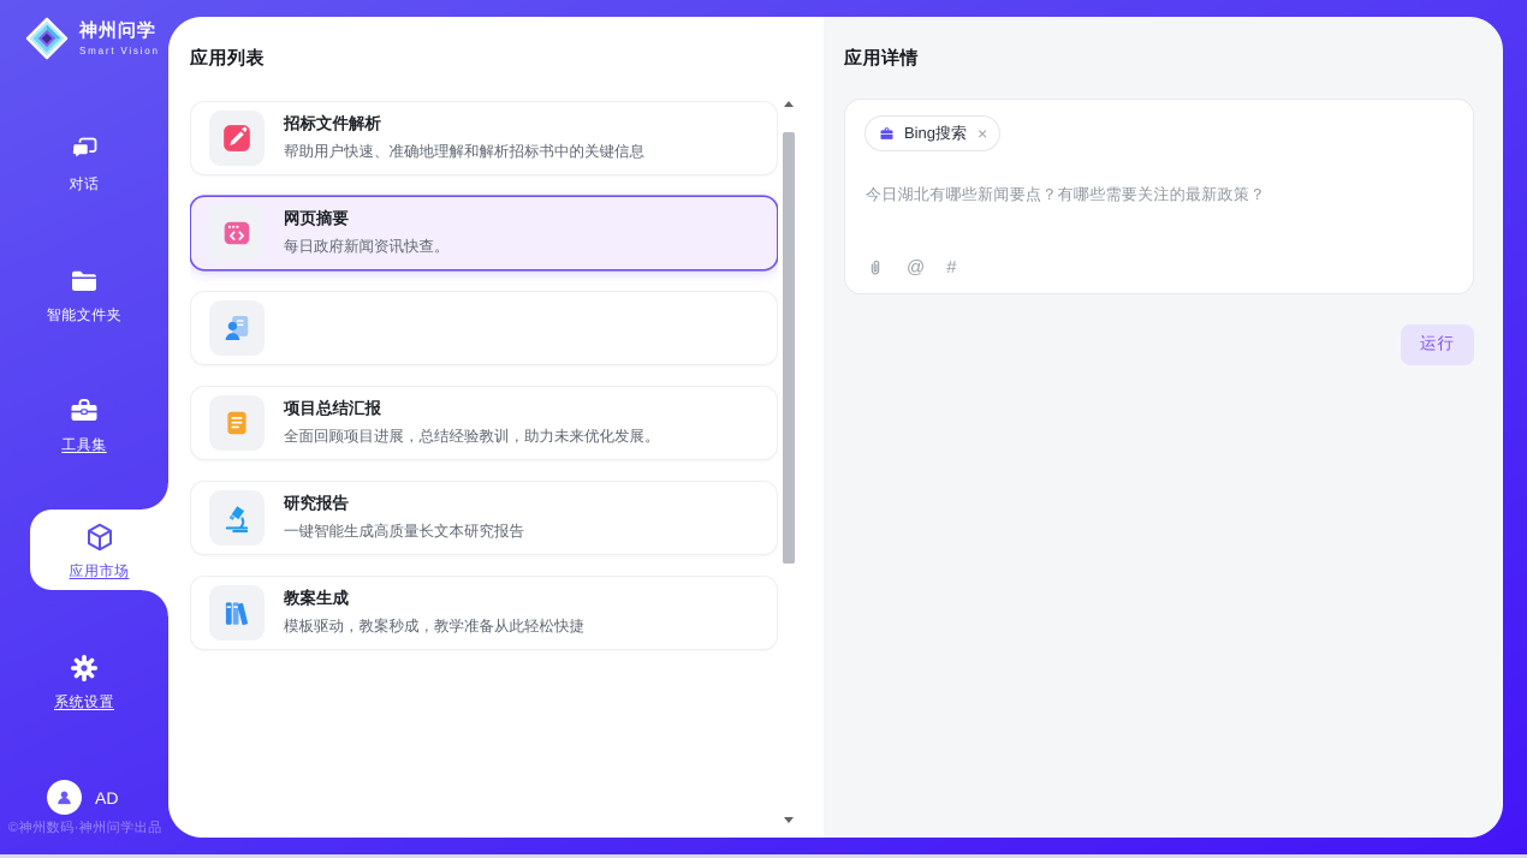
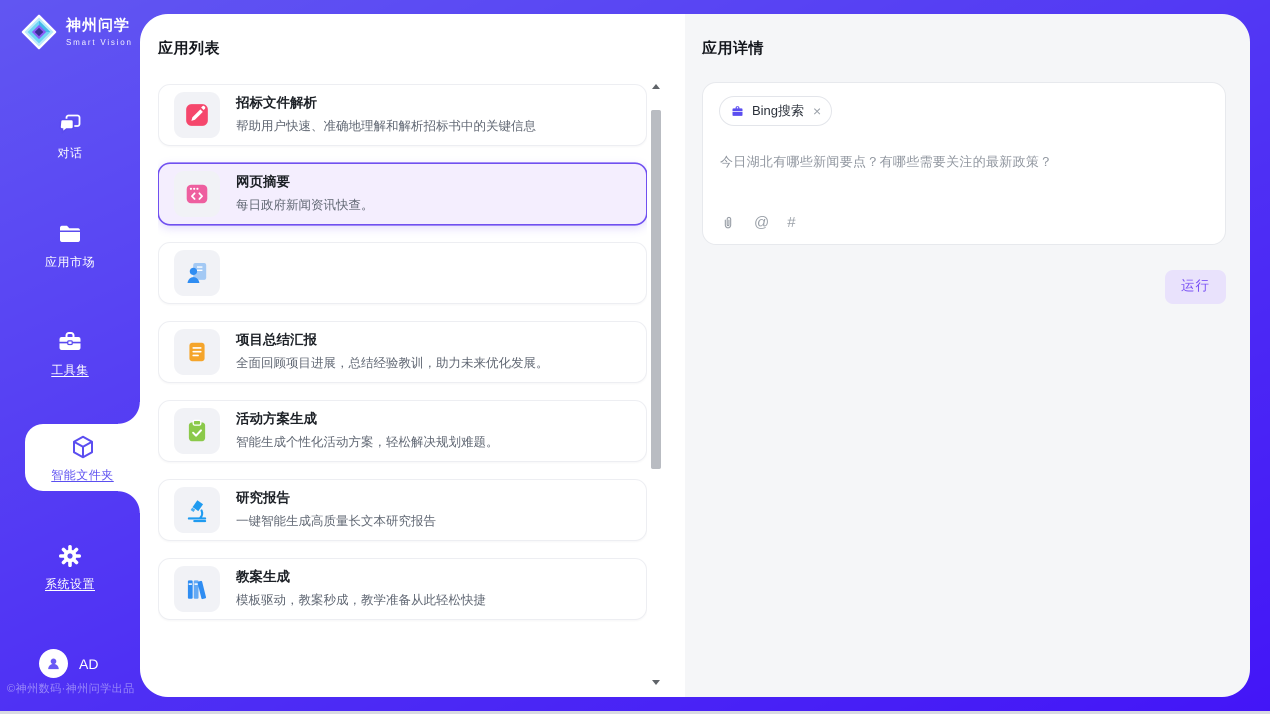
  神州问学
  Smart Vision
  对话
- 智能文件夹
+ 应用市场
  工具集
- 应用市场
+ 智能文件夹
  系统设置
  AD
  ©神州数码·神州问学出品
  应用列表
  招标文件解析
  帮助用户快速、准确地理解和解析招标书中的关键信息
  网页摘要
  每日政府新闻资讯快查。
  项目总结汇报
  全面回顾项目进展，总结经验教训，助力未来优化发展。
+ 活动方案生成
+ 智能生成个性化活动方案，轻松解决规划难题。
  研究报告
  一键智能生成高质量长文本研究报告
  教案生成
  模板驱动，教案秒成，教学准备从此轻松快捷
  应用详情
  Bing搜索
  ×
  今日湖北有哪些新闻要点？有哪些需要关注的最新政策？
  @
  #
  运行
